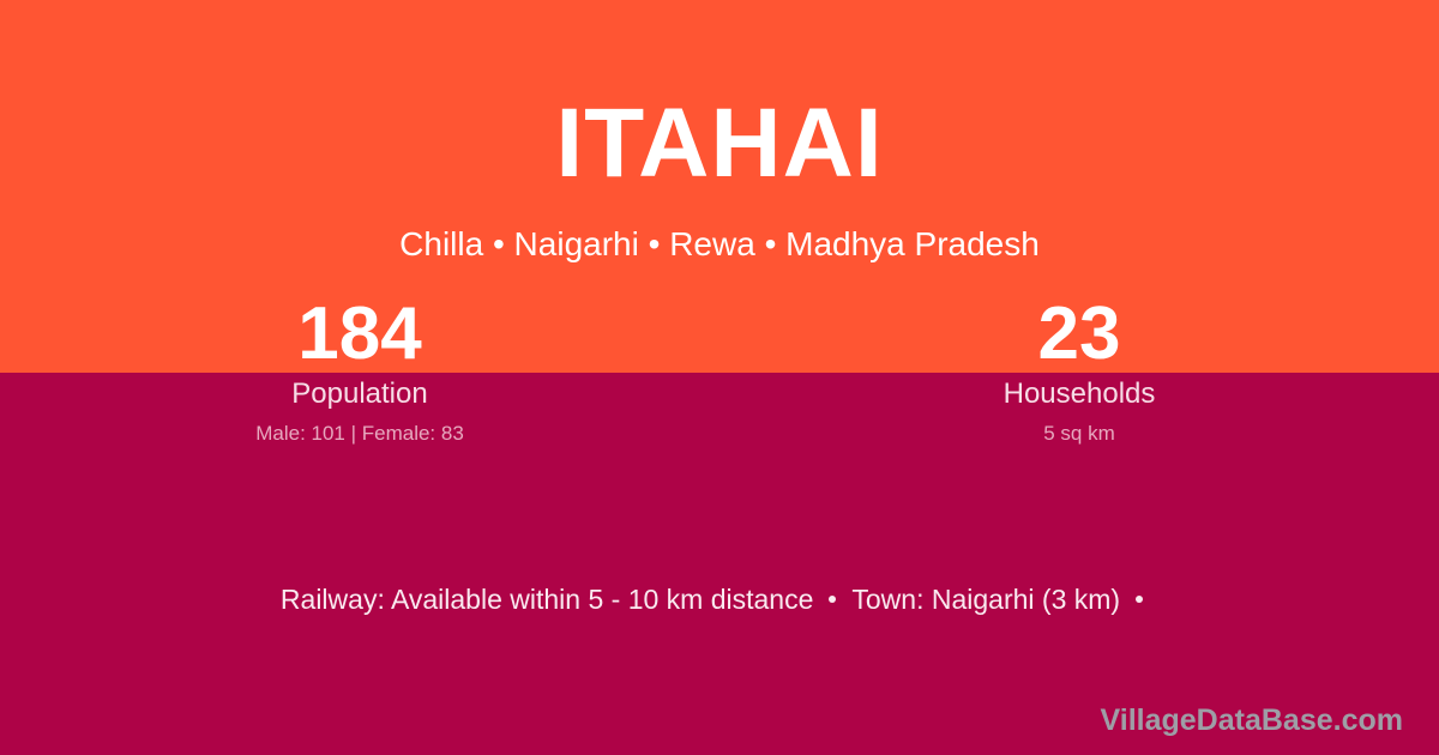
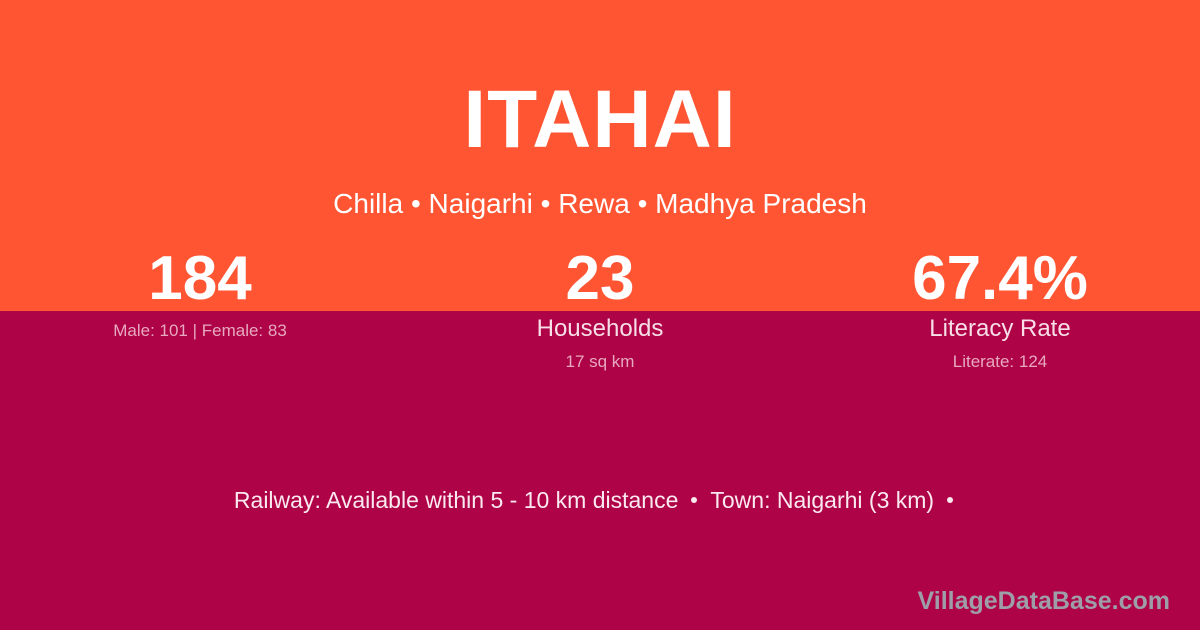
  ITAHAI
  Chilla • Naigarhi • Rewa • Madhya Pradesh
  184
- Population
  Male: 101 | Female: 83
  23
  Households
- 5 sq km
+ 17 sq km
+ 67.4%
+ Literacy Rate
+ Literate: 124
  Railway: Available within 5 - 10 km distance
  Town: Naigarhi (3 km)
  VillageDataBase.com
